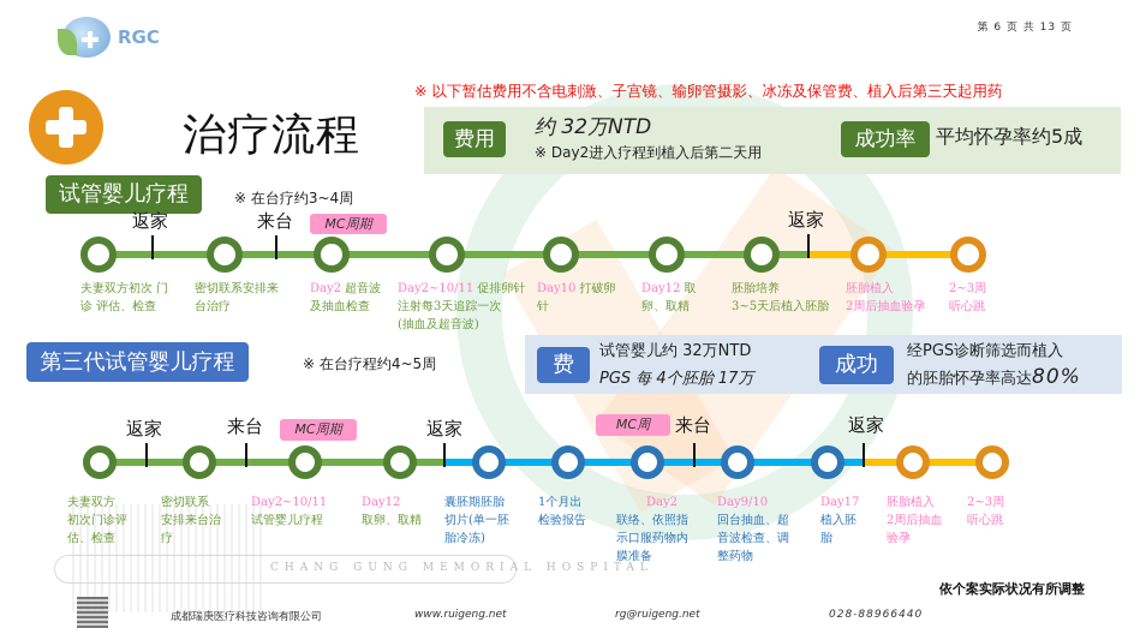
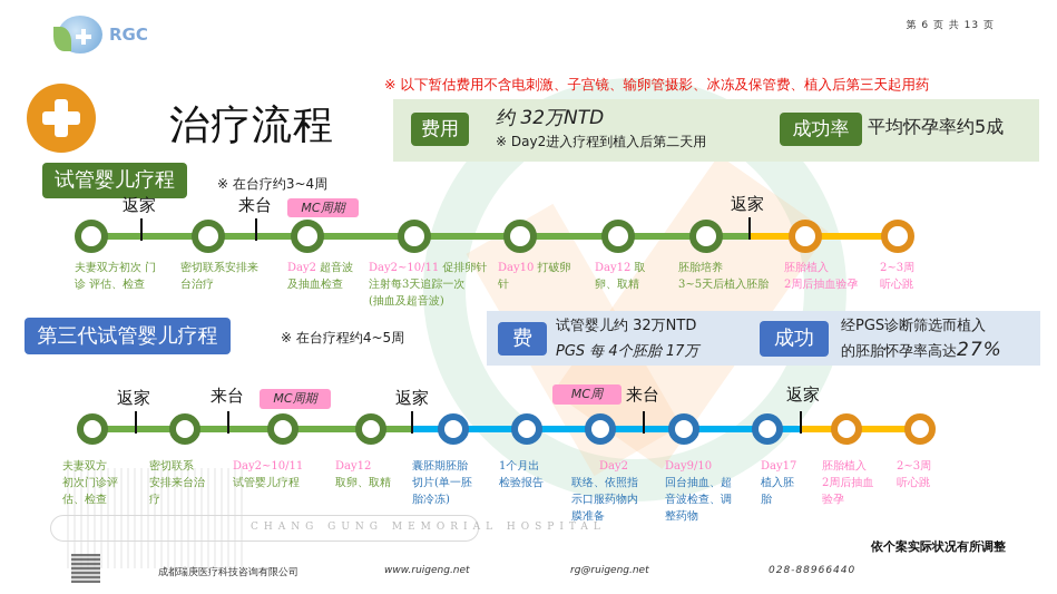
  CHANG GUNG MEMORIAL HOSPITAL
  RGC
  第 6 页 共 13 页
  治疗流程
  ※ 以下暂估费用不含电刺激、子宫镜、输卵管摄影、冰冻及保管费、植入后第三天起用药
  费用
  约 32万NTD
  ※ Day2进入疗程到植入后第二天用
  成功率
  平均怀孕率约5成
  试管婴儿疗程
  ※ 在台疗约3~4周
  返家
  来台
  MC周期
  返家
  夫妻双方初次 门
  诊 评估、检查
  密切联系安排来
  台治疗
  Day2 超音波
  及抽血检查
  Day2~10/11 促排卵针
  注射每3天追踪一次
  (抽血及超音波)
  Day10 打破卵
  针
  Day12 取
  卵、取精
  胚胎培养
  3~5天后植入胚胎
  胚胎植入
  2周后抽血验孕
  2~3周
  听心跳
  第三代试管婴儿疗程
  ※ 在台疗程约4~5周
  费
  试管婴儿约 32万NTD
  PGS 每 4个胚胎 17万
  成功
  经PGS诊断筛选而植入
- 的胚胎怀孕率高达80%
+ 的胚胎怀孕率高达27%
  返家
  来台
  MC周期
  返家
  MC周
  来台
  返家
  夫妻双方
  初次门诊评
  估、检查
  密切联系
  安排来台治
  疗
  Day2~10/11
  试管婴儿疗程
  Day12
  取卵、取精
  囊胚期胚胎
  切片(单一胚
  胎冷冻)
  1个月出
  检验报告
  Day2
  联络、依照指
  示口服药物内
  膜准备
  Day9/10
  回台抽血、超
  音波检查、调
  整药物
  Day17
  植入胚
  胎
  胚胎植入
  2周后抽血
  验孕
  2~3周
  听心跳
  依个案实际状况有所调整
  成都瑞庚医疗科技咨询有限公司
  www.ruigeng.net
  rg@ruigeng.net
  028-88966440
